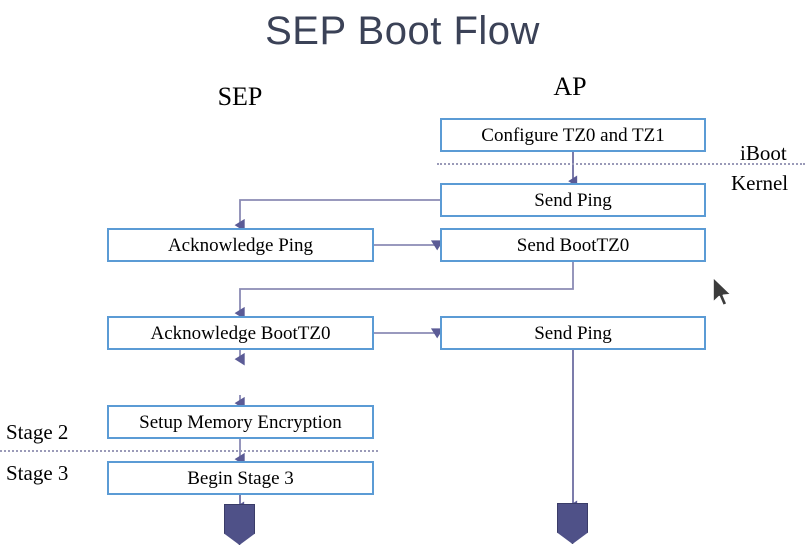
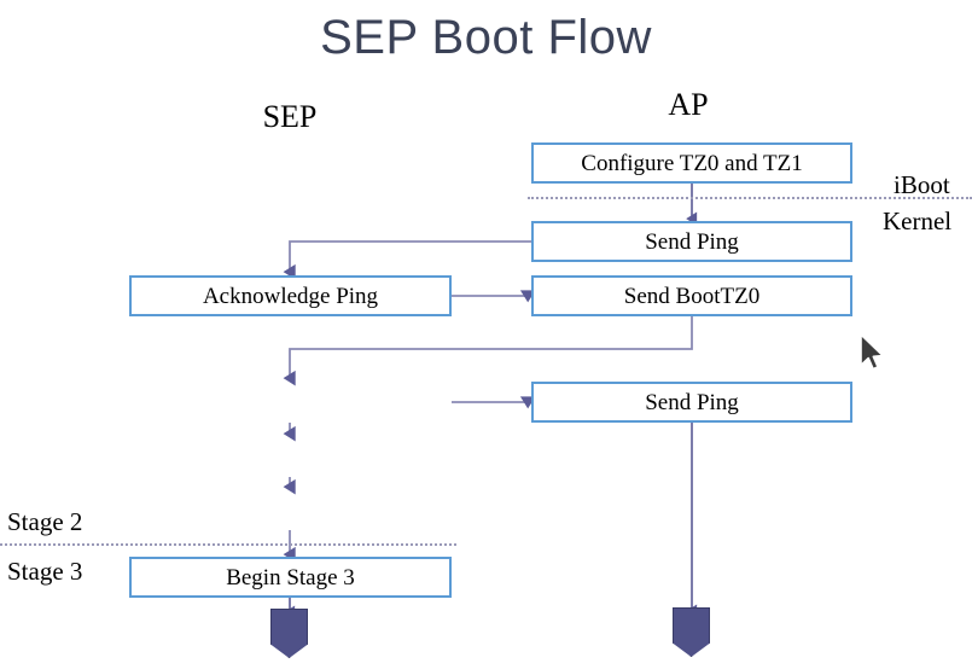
  SEP Boot Flow
  SEP
  AP
  iBoot
  Kernel
  Stage 2
  Stage 3
  Configure TZ0 and TZ1
  Send Ping
  Send BootTZ0
  Send Ping
  Acknowledge Ping
- Acknowledge BootTZ0
- Setup Memory Encryption
  Begin Stage 3
